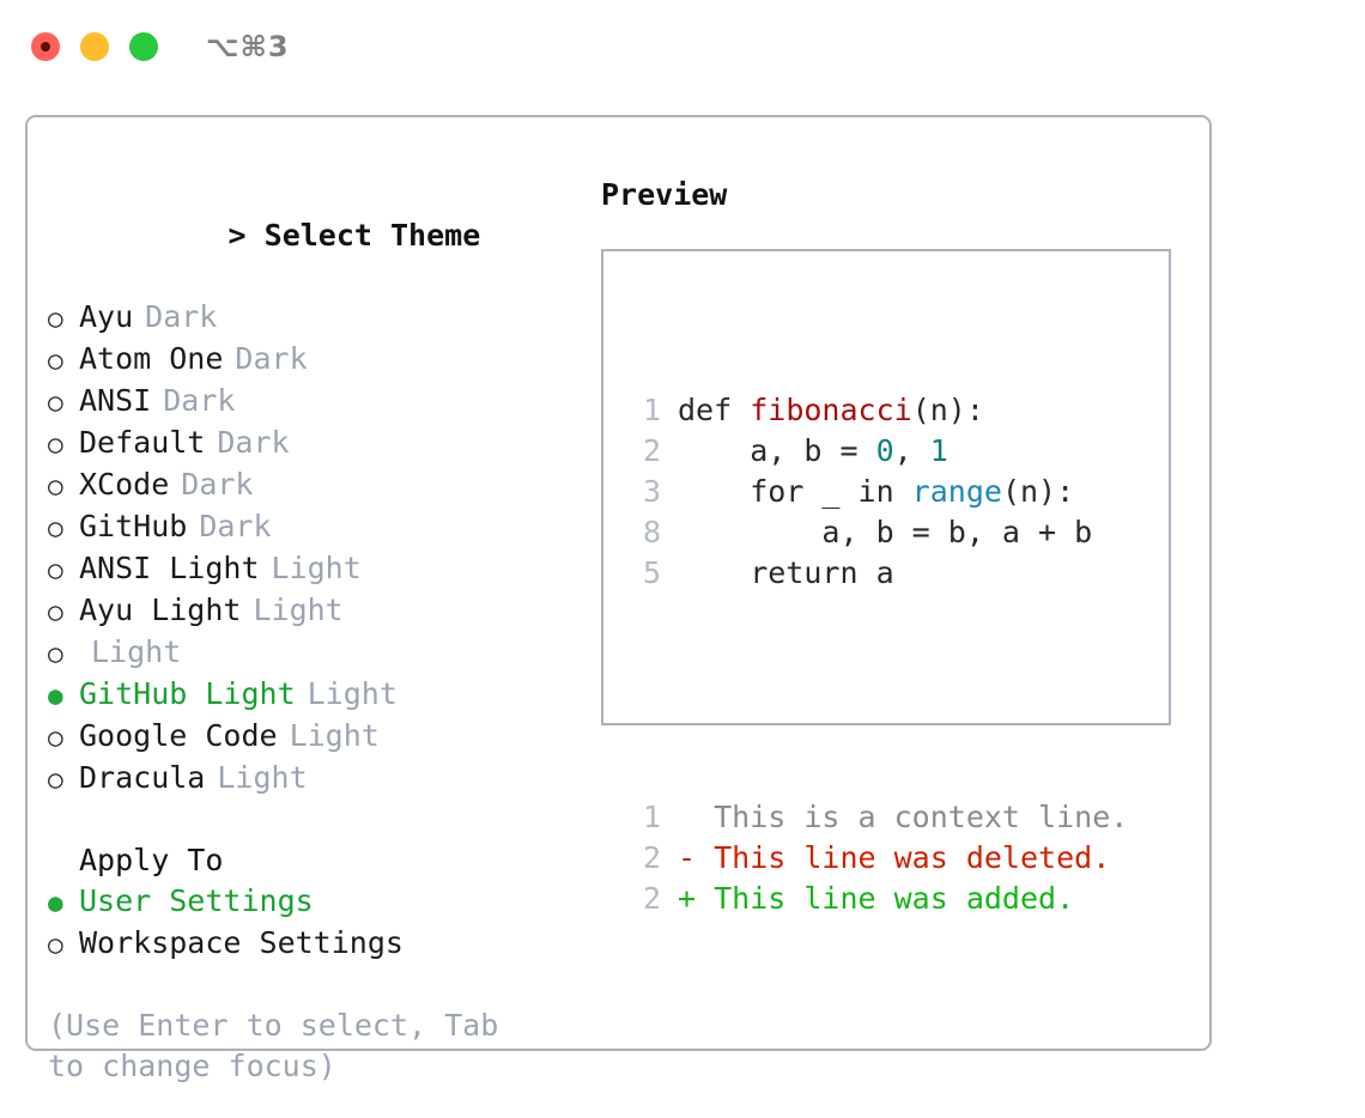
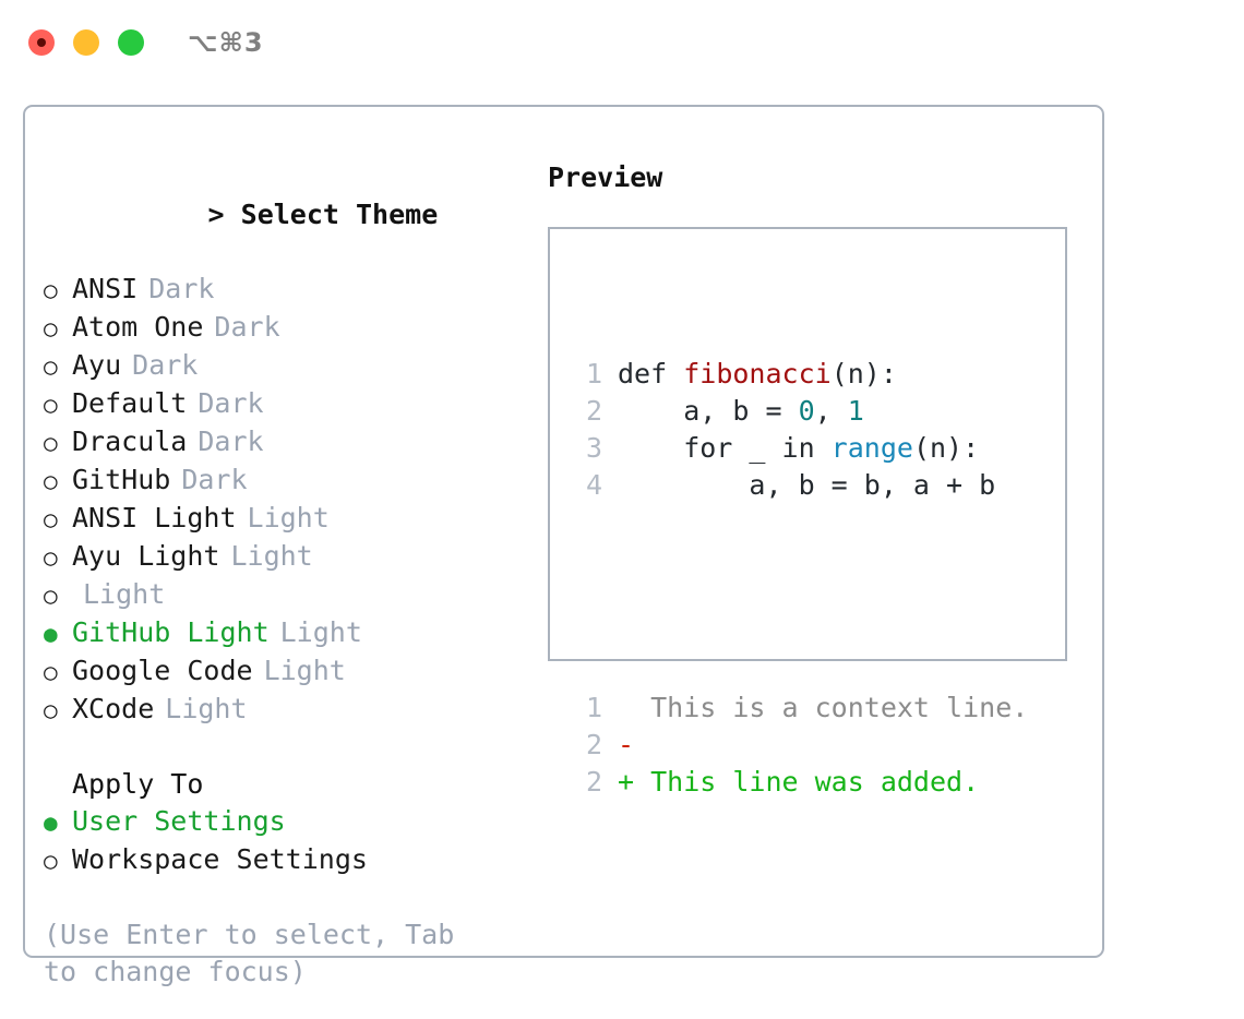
  ⌥⌘3
  > Select Theme
  ○
- Ayu
+ ANSI
  Dark
  ○
  Atom One
  Dark
  ○
- ANSI
+ Ayu
  Dark
  ○
  Default
  Dark
  ○
- XCode
+ Dracula
  Dark
  ○
  GitHub
  Dark
  ○
  ANSI Light
  Light
  ○
  Ayu Light
  Light
  ○
  Light
  ●
  GitHub Light
  Light
  ○
  Google Code
  Light
  ○
- Dracula
+ XCode
  Light
  Apply To
  ●
  User Settings
  ○
  Workspace Settings
  (Use Enter to select, Tab to change focus)
  Preview
  1
  def fibonacci(n):
  2
  a, b = 0, 1
  3
  for _ in range(n):
- 8
+ 4
  a, b = b, a + b
- 5
- return a
  1
  This is a context line.
  2
  -
- This line was deleted.
  2
  +
  This line was added.
